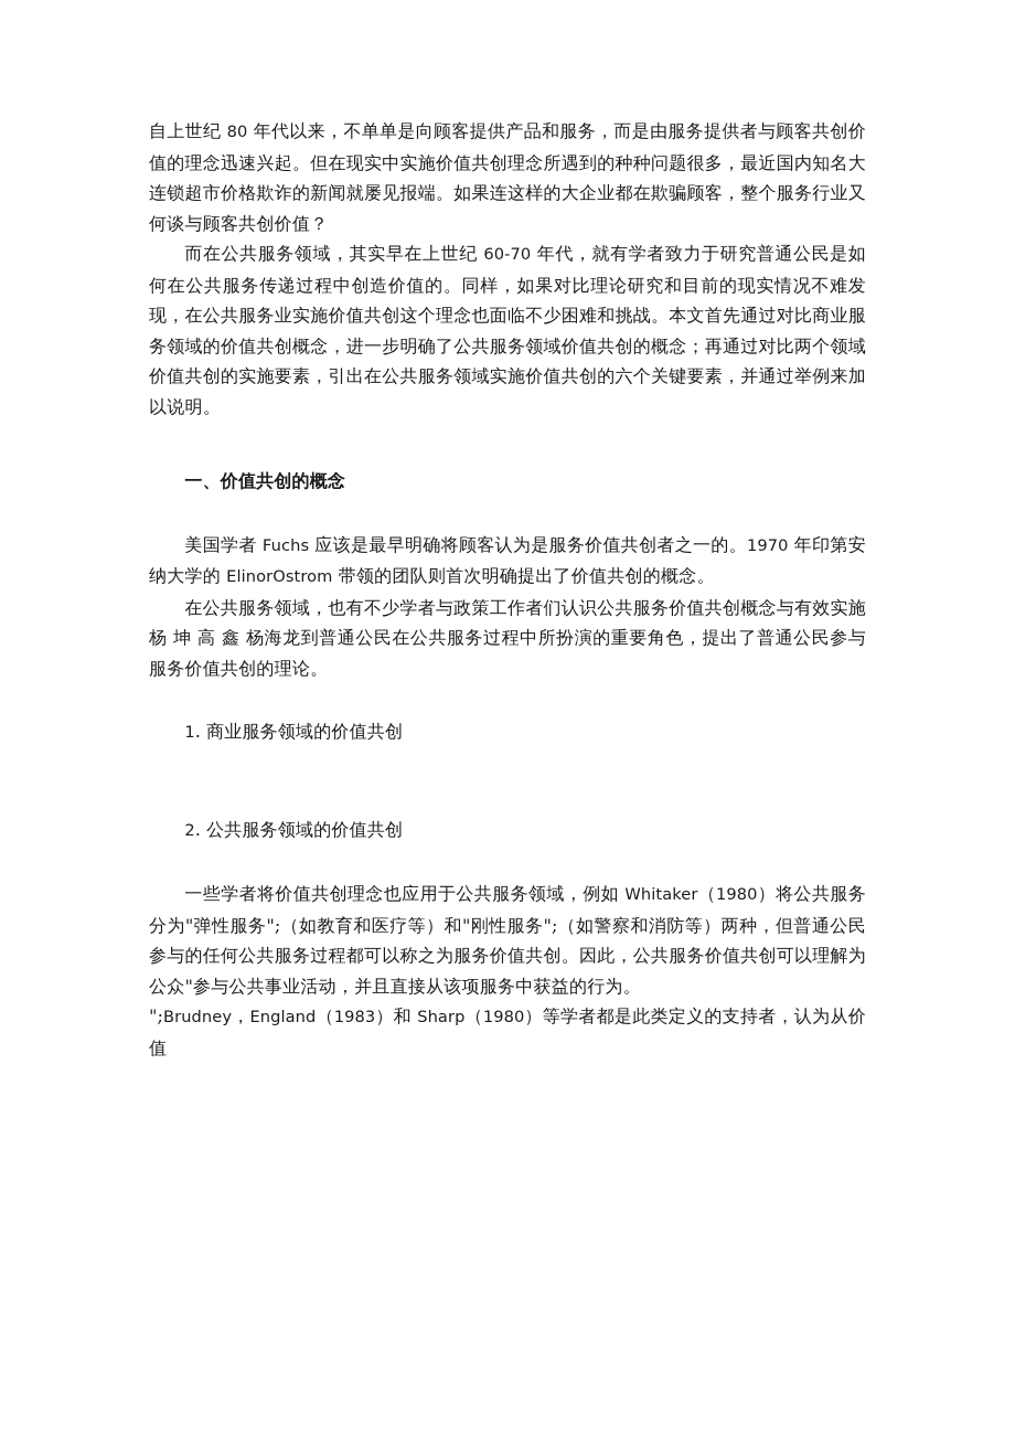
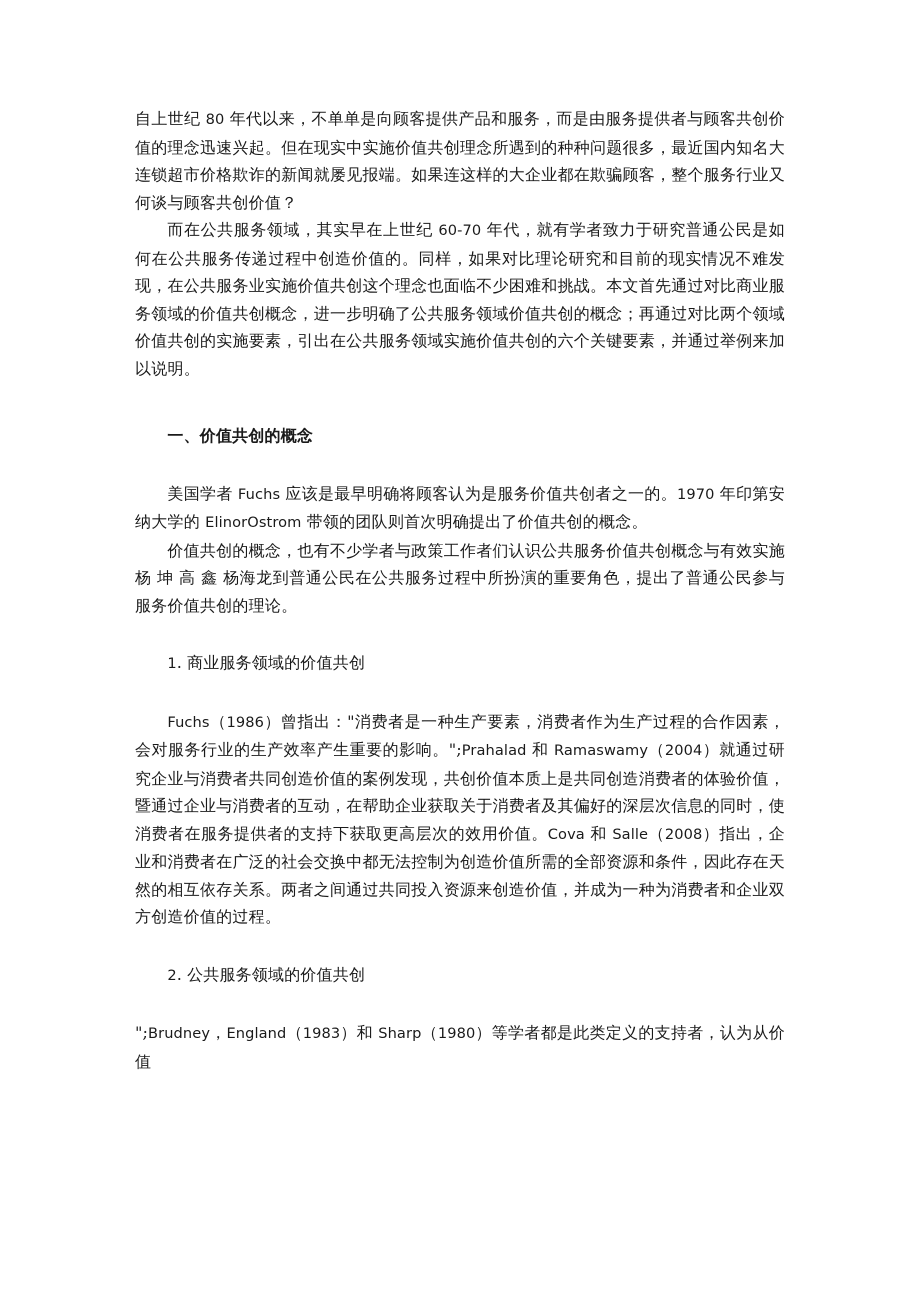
  自上世纪 80 年代以来，不单单是向顾客提供产品和服务，而是由服务提供者与顾客共创价值的理念迅速兴起。但在现实中实施价值共创理念所遇到的种种问题很多，最近国内知名大连锁超市价格欺诈的新闻就屡见报端。如果连这样的大企业都在欺骗顾客，整个服务行业又何谈与顾客共创价值？
  而在公共服务领域，其实早在上世纪 60-70 年代，就有学者致力于研究普通公民是如何在公共服务传递过程中创造价值的。同样，如果对比理论研究和目前的现实情况不难发现，在公共服务业实施价值共创这个理念也面临不少困难和挑战。本文首先通过对比商业服务领域的价值共创概念，进一步明确了公共服务领域价值共创的概念；再通过对比两个领域价值共创的实施要素，引出在公共服务领域实施价值共创的六个关键要素，并通过举例来加以说明。
  一、价值共创的概念
  美国学者 Fuchs 应该是最早明确将顾客认为是服务价值共创者之一的。1970 年印第安纳大学的 ElinorOstrom 带领的团队则首次明确提出了价值共创的概念。
- 在公共服务领域，也有不少学者与政策工作者们认识公共服务价值共创概念与有效实施杨 坤 高 鑫 杨海龙到普通公民在公共服务过程中所扮演的重要角色，提出了普通公民参与服务价值共创的理论。
+ 价值共创的概念，也有不少学者与政策工作者们认识公共服务价值共创概念与有效实施杨 坤 高 鑫 杨海龙到普通公民在公共服务过程中所扮演的重要角色，提出了普通公民参与服务价值共创的理论。
  1. 商业服务领域的价值共创
+ Fuchs（1986）曾指出："消费者是一种生产要素，消费者作为生产过程的合作因素，会对服务行业的生产效率产生重要的影响。";Prahalad 和 Ramaswamy（2004）就通过研究企业与消费者共同创造价值的案例发现，共创价值本质上是共同创造消费者的体验价值，暨通过企业与消费者的互动，在帮助企业获取关于消费者及其偏好的深层次信息的同时，使消费者在服务提供者的支持下获取更高层次的效用价值。Cova 和 Salle（2008）指出，企业和消费者在广泛的社会交换中都无法控制为创造价值所需的全部资源和条件，因此存在天然的相互依存关系。两者之间通过共同投入资源来创造价值，并成为一种为消费者和企业双方创造价值的过程。
  2. 公共服务领域的价值共创
- 一些学者将价值共创理念也应用于公共服务领域，例如 Whitaker（1980）将公共服务分为"弹性服务";（如教育和医疗等）和"刚性服务";（如警察和消防等）两种，但普通公民参与的任何公共服务过程都可以称之为服务价值共创。因此，公共服务价值共创可以理解为公众"参与公共事业活动，并且直接从该项服务中获益的行为。
  ";Brudney，England（1983）和 Sharp（1980）等学者都是此类定义的支持者，认为从价值
